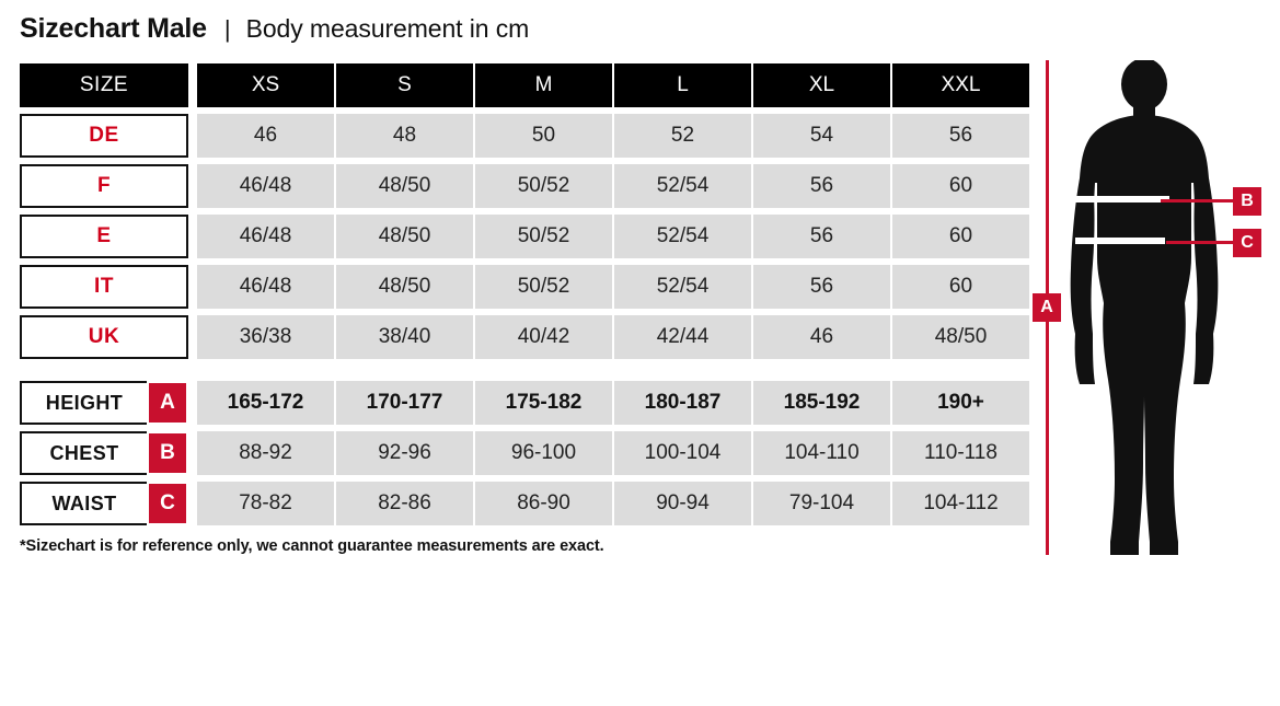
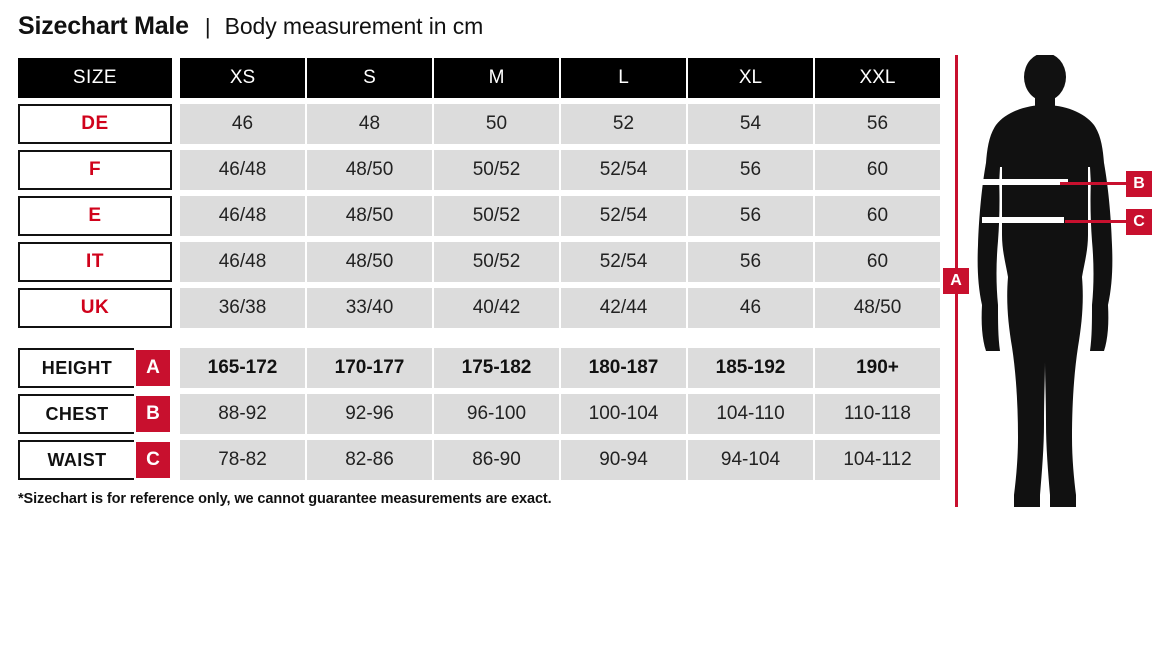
  Sizechart Male
  |
  Body measurement in cm
  SIZE
  XS
  S
  M
  L
  XL
  XXL
  DE
  46
  48
  50
  52
  54
  56
  F
  46/48
  48/50
  50/52
  52/54
  56
  60
  E
  46/48
  48/50
  50/52
  52/54
  56
  60
  IT
  46/48
  48/50
  50/52
  52/54
  56
  60
  UK
  36/38
- 38/40
+ 33/40
  40/42
  42/44
  46
  48/50
  HEIGHT
  A
  165-172
  170-177
  175-182
  180-187
  185-192
  190+
  CHEST
  B
  88-92
  92-96
  96-100
  100-104
  104-110
  110-118
  WAIST
  C
  78-82
  82-86
  86-90
  90-94
- 79-104
+ 94-104
  104-112
  *Sizechart is for reference only, we cannot guarantee measurements are exact.
  A
  B
  C
